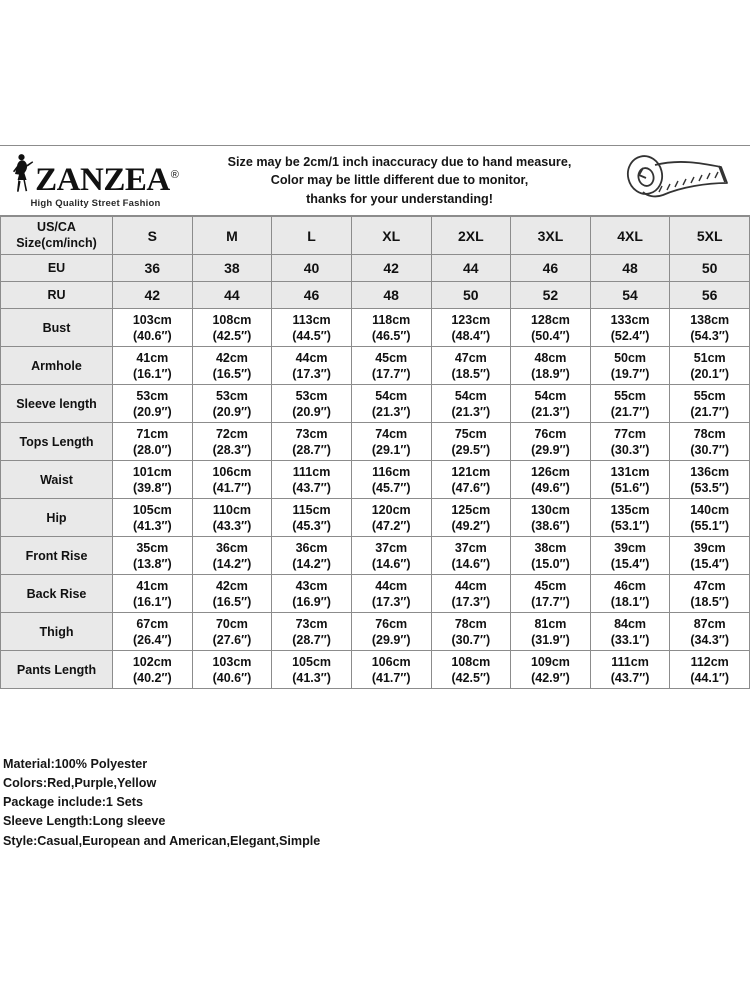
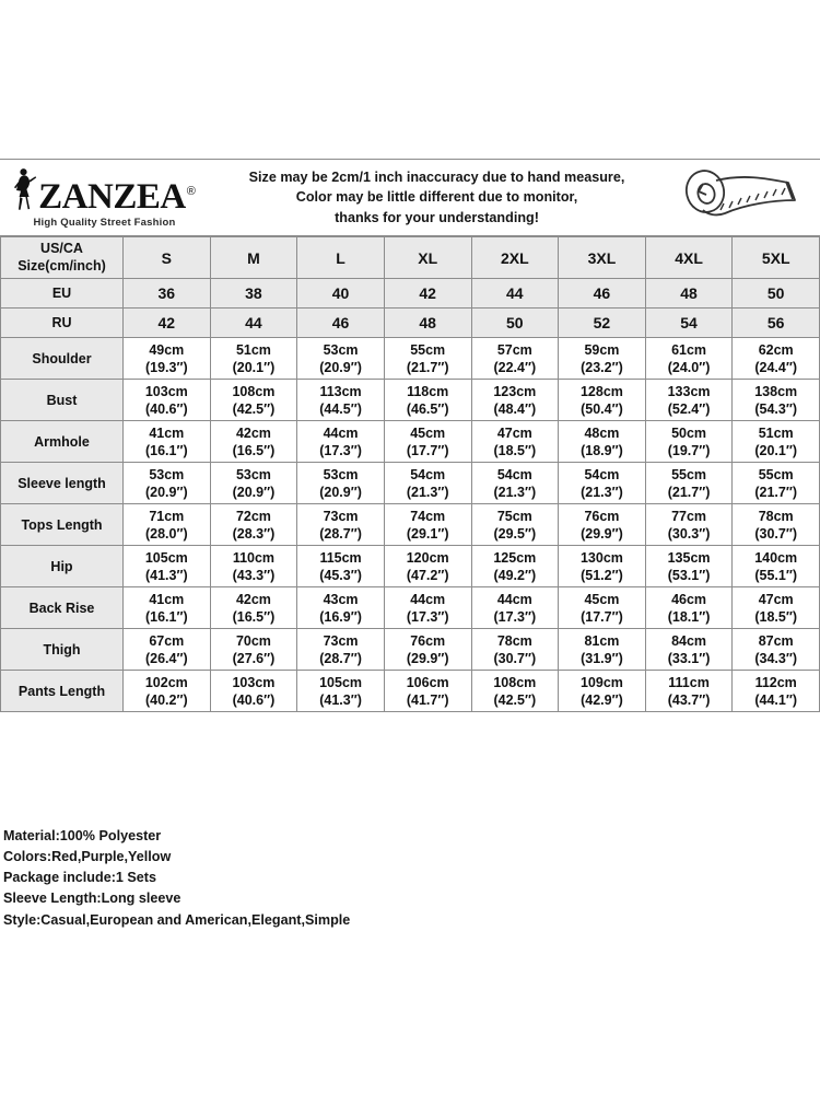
  ZANZEA
  ®
  High Quality Street Fashion
  Size may be 2cm/1 inch inaccuracy due to hand measure,
  Color may be little different due to monitor,
  thanks for your understanding!
  US/CASize(cm/inch)	S	M	L	XL	2XL	3XL	4XL	5XL
  EU	36	38	40	42	44	46	48	50
  RU	42	44	46	48	50	52	54	56
+ Shoulder	49cm(19.3″)	51cm(20.1″)	53cm(20.9″)	55cm(21.7″)	57cm(22.4″)	59cm(23.2″)	61cm(24.0″)	62cm(24.4″)
  Bust	103cm(40.6″)	108cm(42.5″)	113cm(44.5″)	118cm(46.5″)	123cm(48.4″)	128cm(50.4″)	133cm(52.4″)	138cm(54.3″)
  Armhole	41cm(16.1″)	42cm(16.5″)	44cm(17.3″)	45cm(17.7″)	47cm(18.5″)	48cm(18.9″)	50cm(19.7″)	51cm(20.1″)
  Sleeve length	53cm(20.9″)	53cm(20.9″)	53cm(20.9″)	54cm(21.3″)	54cm(21.3″)	54cm(21.3″)	55cm(21.7″)	55cm(21.7″)
  Tops Length	71cm(28.0″)	72cm(28.3″)	73cm(28.7″)	74cm(29.1″)	75cm(29.5″)	76cm(29.9″)	77cm(30.3″)	78cm(30.7″)
- Waist	101cm(39.8″)	106cm(41.7″)	111cm(43.7″)	116cm(45.7″)	121cm(47.6″)	126cm(49.6″)	131cm(51.6″)	136cm(53.5″)
- Hip	105cm(41.3″)	110cm(43.3″)	115cm(45.3″)	120cm(47.2″)	125cm(49.2″)	130cm(38.6″)	135cm(53.1″)	140cm(55.1″)
+ Hip	105cm(41.3″)	110cm(43.3″)	115cm(45.3″)	120cm(47.2″)	125cm(49.2″)	130cm(51.2″)	135cm(53.1″)	140cm(55.1″)
- Front Rise	35cm(13.8″)	36cm(14.2″)	36cm(14.2″)	37cm(14.6″)	37cm(14.6″)	38cm(15.0″)	39cm(15.4″)	39cm(15.4″)
  Back Rise	41cm(16.1″)	42cm(16.5″)	43cm(16.9″)	44cm(17.3″)	44cm(17.3″)	45cm(17.7″)	46cm(18.1″)	47cm(18.5″)
  Thigh	67cm(26.4″)	70cm(27.6″)	73cm(28.7″)	76cm(29.9″)	78cm(30.7″)	81cm(31.9″)	84cm(33.1″)	87cm(34.3″)
  Pants Length	102cm(40.2″)	103cm(40.6″)	105cm(41.3″)	106cm(41.7″)	108cm(42.5″)	109cm(42.9″)	111cm(43.7″)	112cm(44.1″)
  Material:100% Polyester
  Colors:Red,Purple,Yellow
  Package include:1 Sets
  Sleeve Length:Long sleeve
  Style:Casual,European and American,Elegant,Simple
